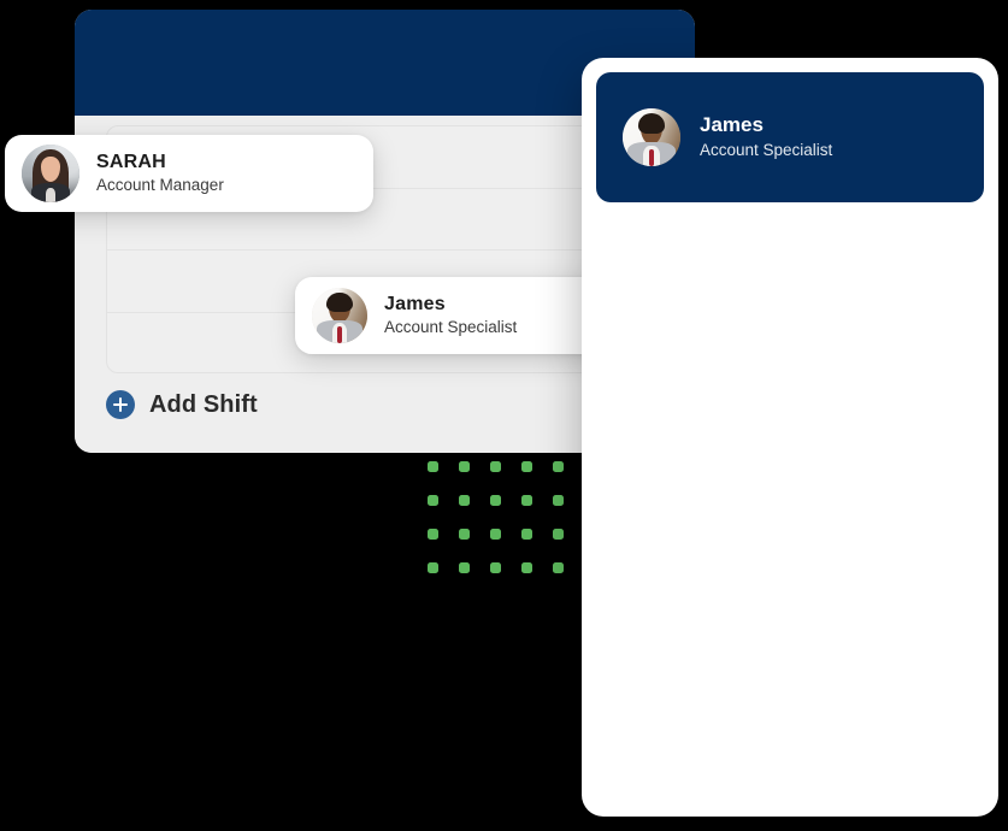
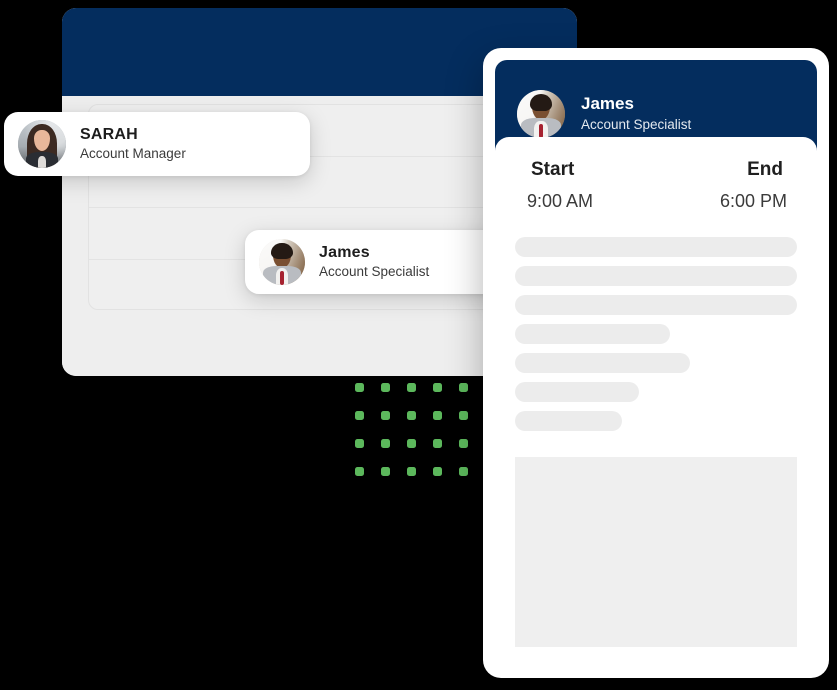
- Add Shift
  SARAH
  Account Manager
  James
  Account Specialist
  James
  Account Specialist
+ Start
+ End
+ 9:00 AM
+ 6:00 PM
